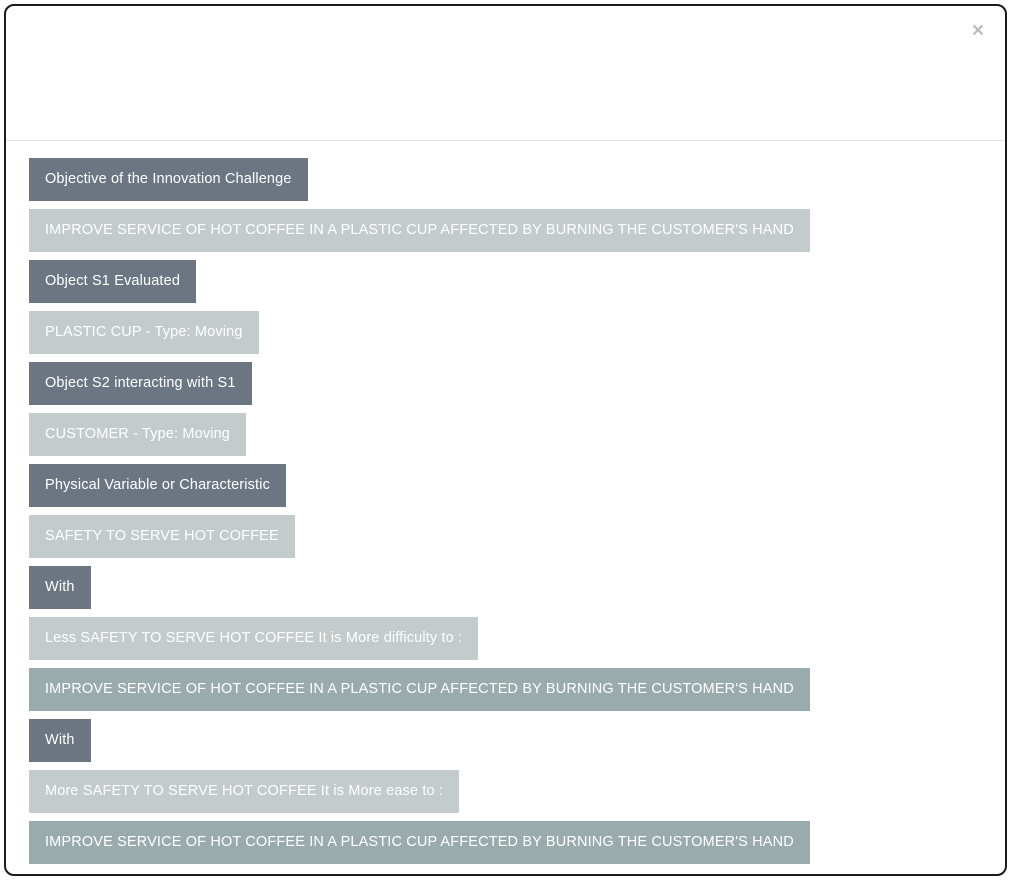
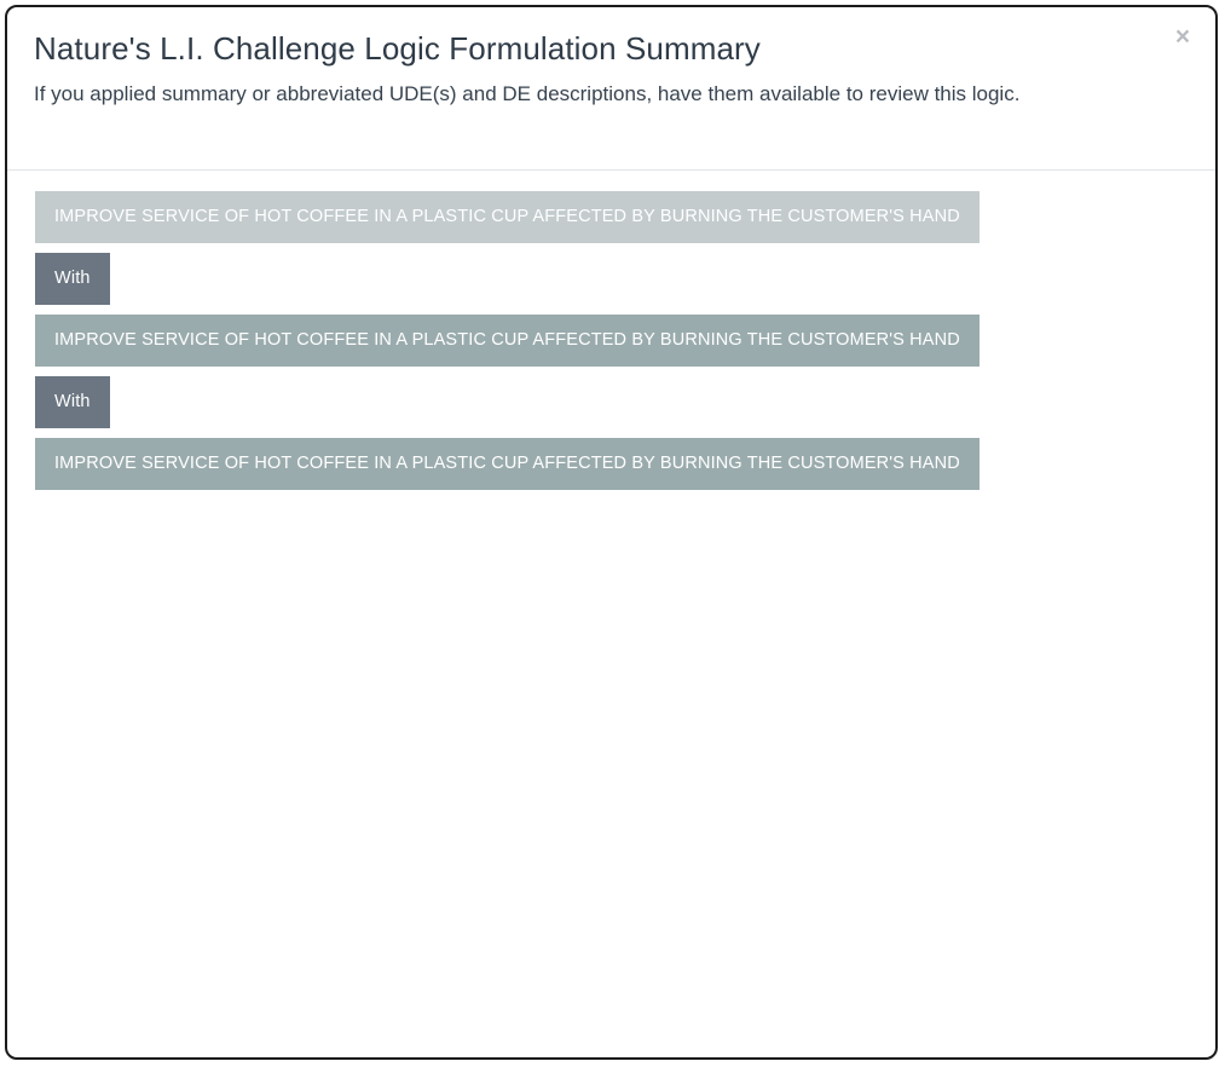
+ Nature's L.I. Challenge Logic Formulation Summary
+ If you applied summary or abbreviated UDE(s) and DE descriptions, have them available to review this logic.
  ×
- Objective of the Innovation Challenge
  IMPROVE SERVICE OF HOT COFFEE IN A PLASTIC CUP AFFECTED BY BURNING THE CUSTOMER'S HAND
- Object S1 Evaluated
- PLASTIC CUP - Type: Moving
- Object S2 interacting with S1
- CUSTOMER - Type: Moving
- Physical Variable or Characteristic
- SAFETY TO SERVE HOT COFFEE
  With
- Less SAFETY TO SERVE HOT COFFEE It is More difficulty to :
  IMPROVE SERVICE OF HOT COFFEE IN A PLASTIC CUP AFFECTED BY BURNING THE CUSTOMER'S HAND
  With
- More SAFETY TO SERVE HOT COFFEE It is More ease to :
  IMPROVE SERVICE OF HOT COFFEE IN A PLASTIC CUP AFFECTED BY BURNING THE CUSTOMER'S HAND
